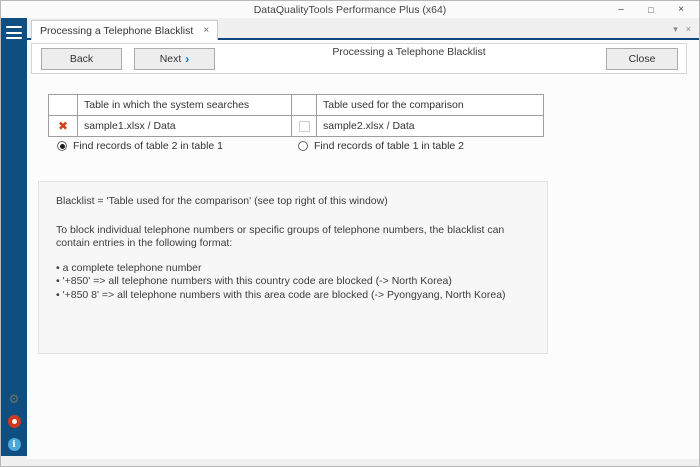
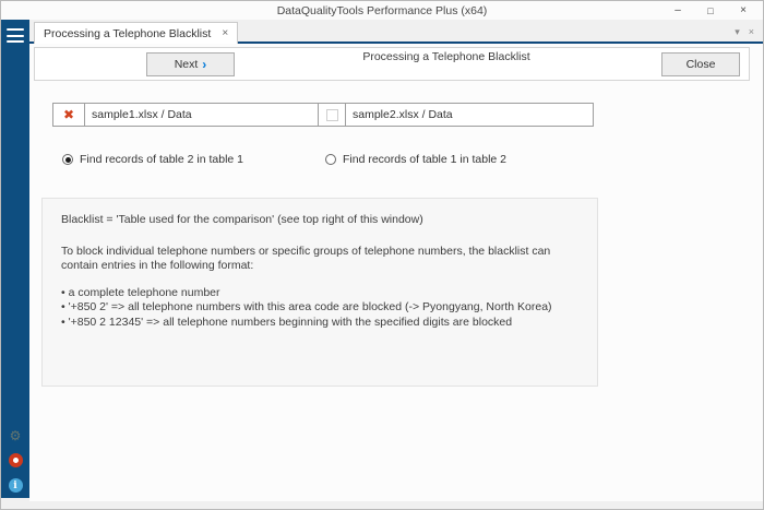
  DataQualityTools Performance Plus (x64)
  –
  □
  ×
  ⚙
  i
  Processing a Telephone Blacklist
  ×
  ▾
  ×
- Back
  Next
  ›
  Processing a Telephone Blacklist
  Close
- 	Table in which the system searches		Table used for the comparison
  ✖	sample1.xlsx / Data		sample2.xlsx / Data
  Find records of table 2 in table 1
  Find records of table 1 in table 2
  Blacklist = 'Table used for the comparison' (see top right of this window)
  To block individual telephone numbers or specific groups of telephone numbers, the blacklist can contain entries in the following format:
  • a complete telephone number
- • '+850' => all telephone numbers with this country code are blocked (-> North Korea)
- • '+850 8' => all telephone numbers with this area code are blocked (-> Pyongyang, North Korea)
+ • '+850 2' => all telephone numbers with this area code are blocked (-> Pyongyang, North Korea)
+ • '+850 2 12345' => all telephone numbers beginning with the specified digits are blocked
